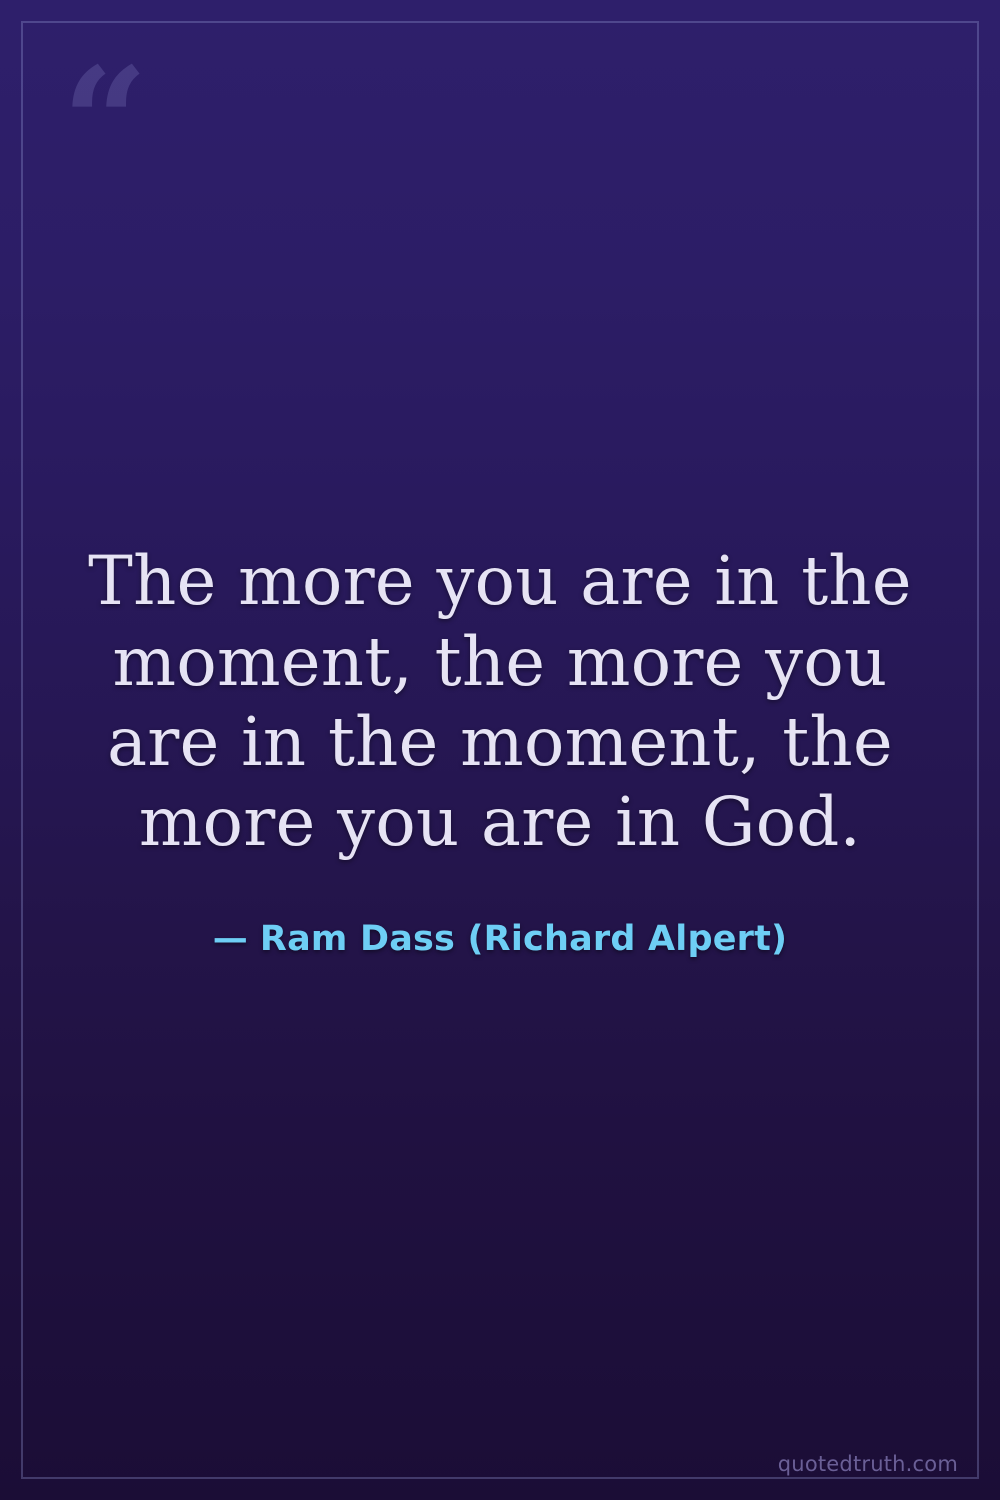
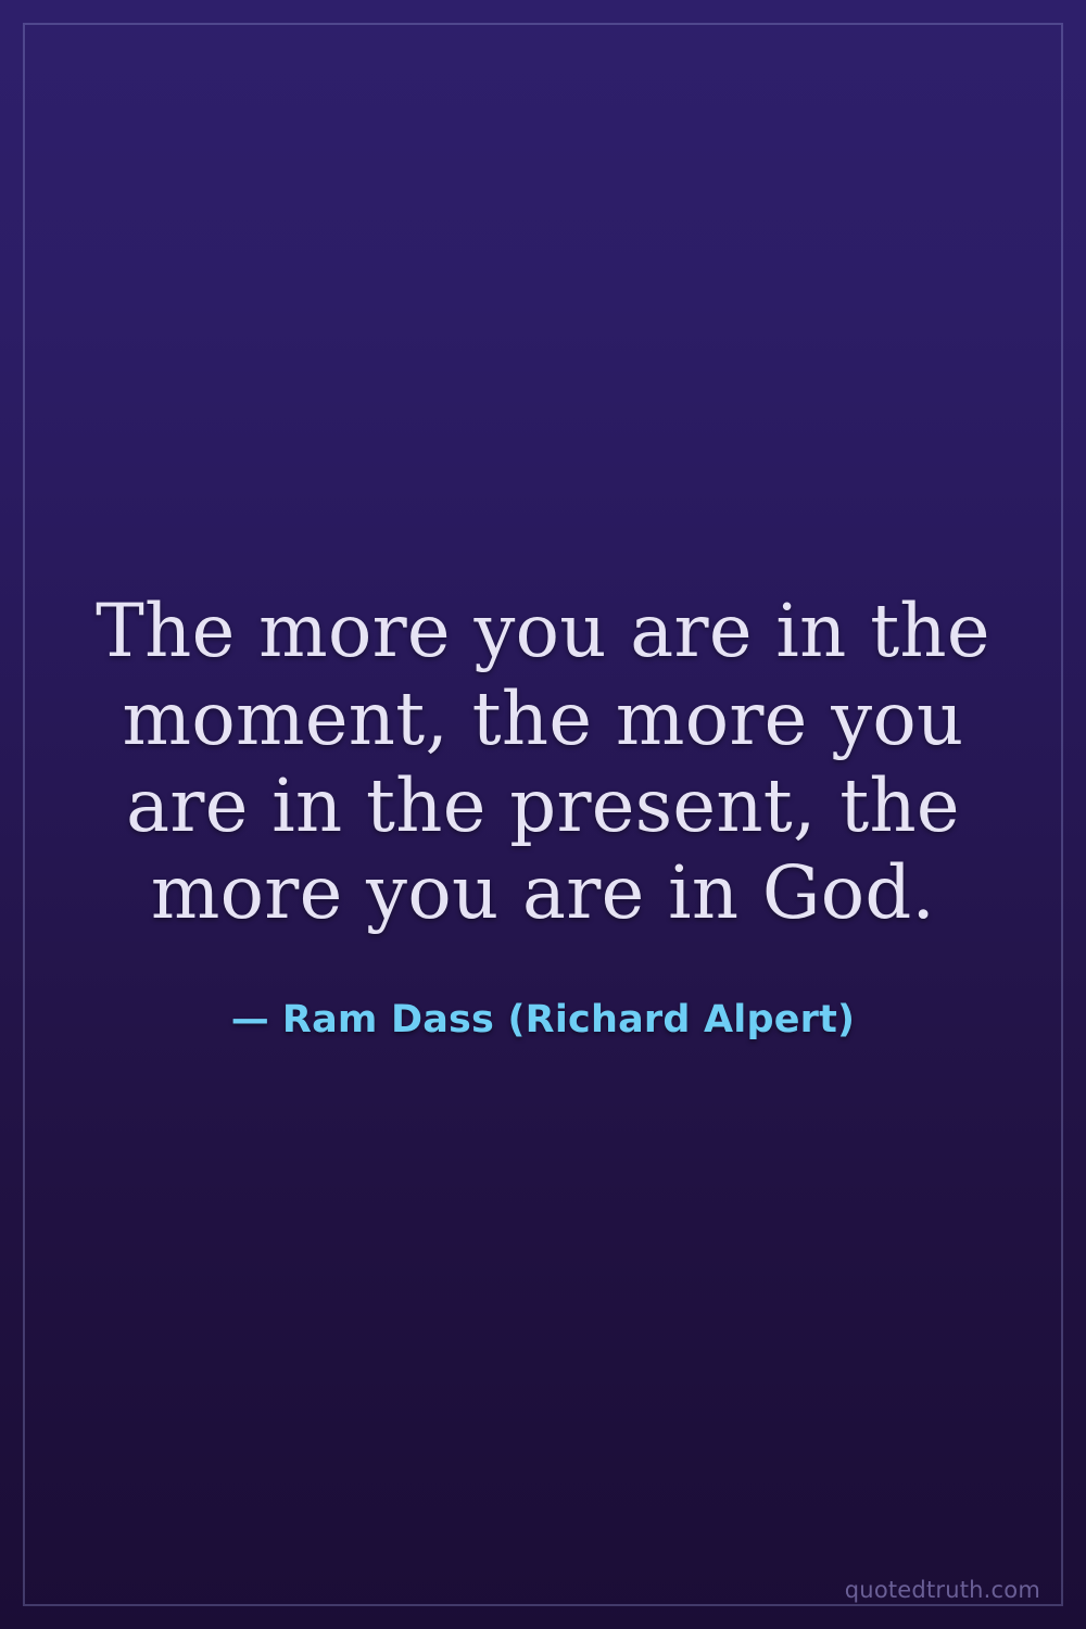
- “
- The more you are in the moment, the more you are in the moment, the more you are in God.
+ The more you are in the moment, the more you are in the present, the more you are in God.
  — Ram Dass (Richard Alpert)
  quotedtruth.com
